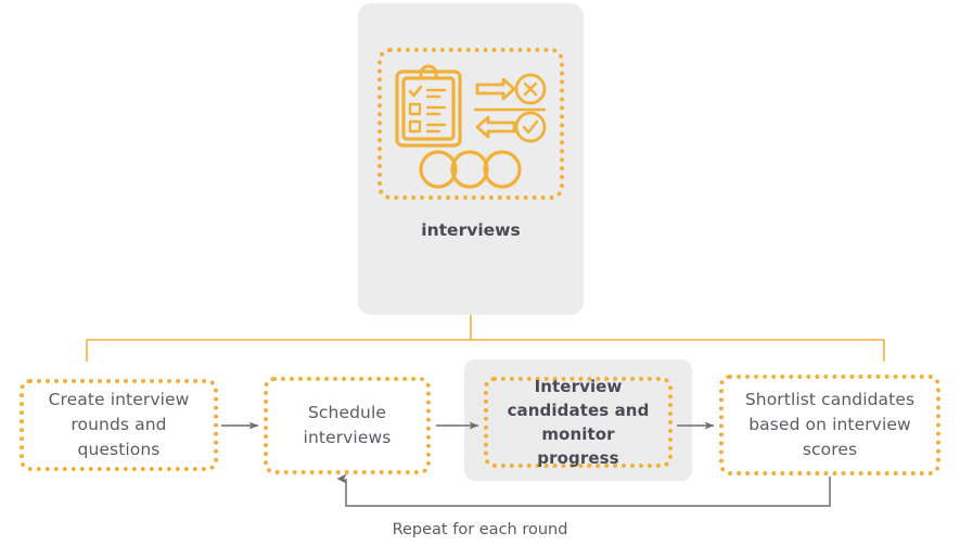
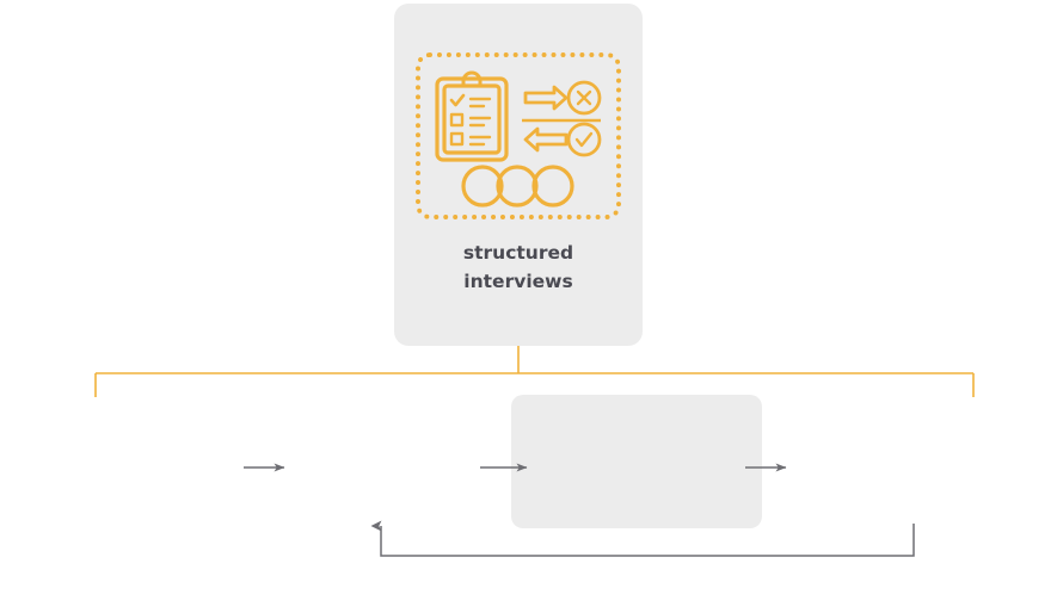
+ structured
  interviews
- Create interview rounds and questions
- Schedule interviews
- Interview candidates and monitor progress
- Shortlist candidates based on interview scores
- Repeat for each round
